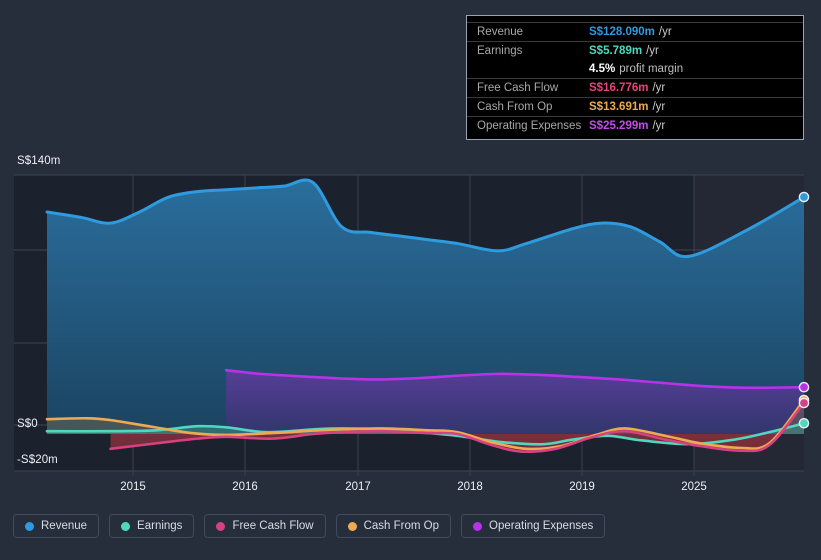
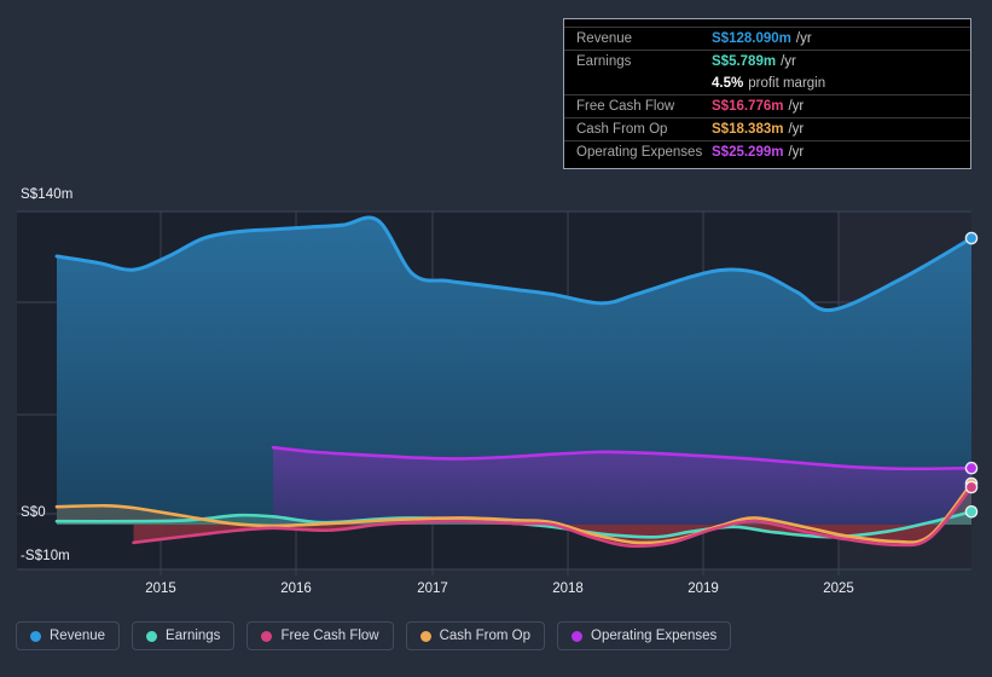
  S$140m
  S$0
- -S$20m
+ -S$10m
  2015
  2016
  2017
  2018
  2019
  2025
  Revenue
  S$128.090m
  /yr
  Earnings
  S$5.789m
  /yr
  4.5%
  profit margin
  Free Cash Flow
  S$16.776m
  /yr
  Cash From Op
- S$13.691m
+ S$18.383m
  /yr
  Operating Expenses
  S$25.299m
  /yr
  Revenue
  Earnings
  Free Cash Flow
  Cash From Op
  Operating Expenses
